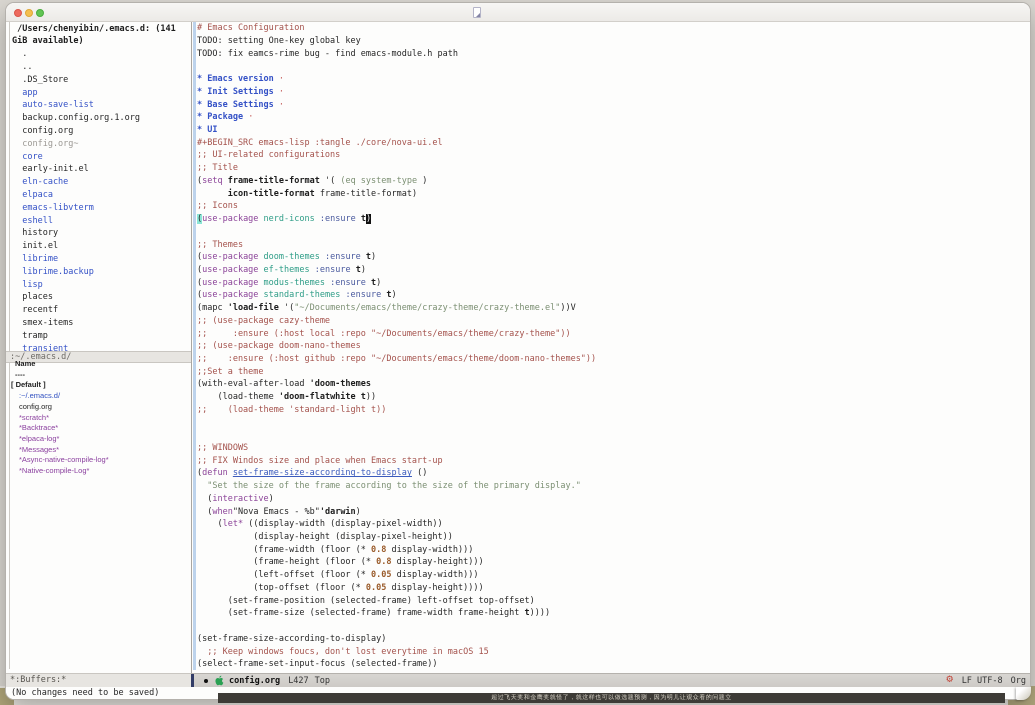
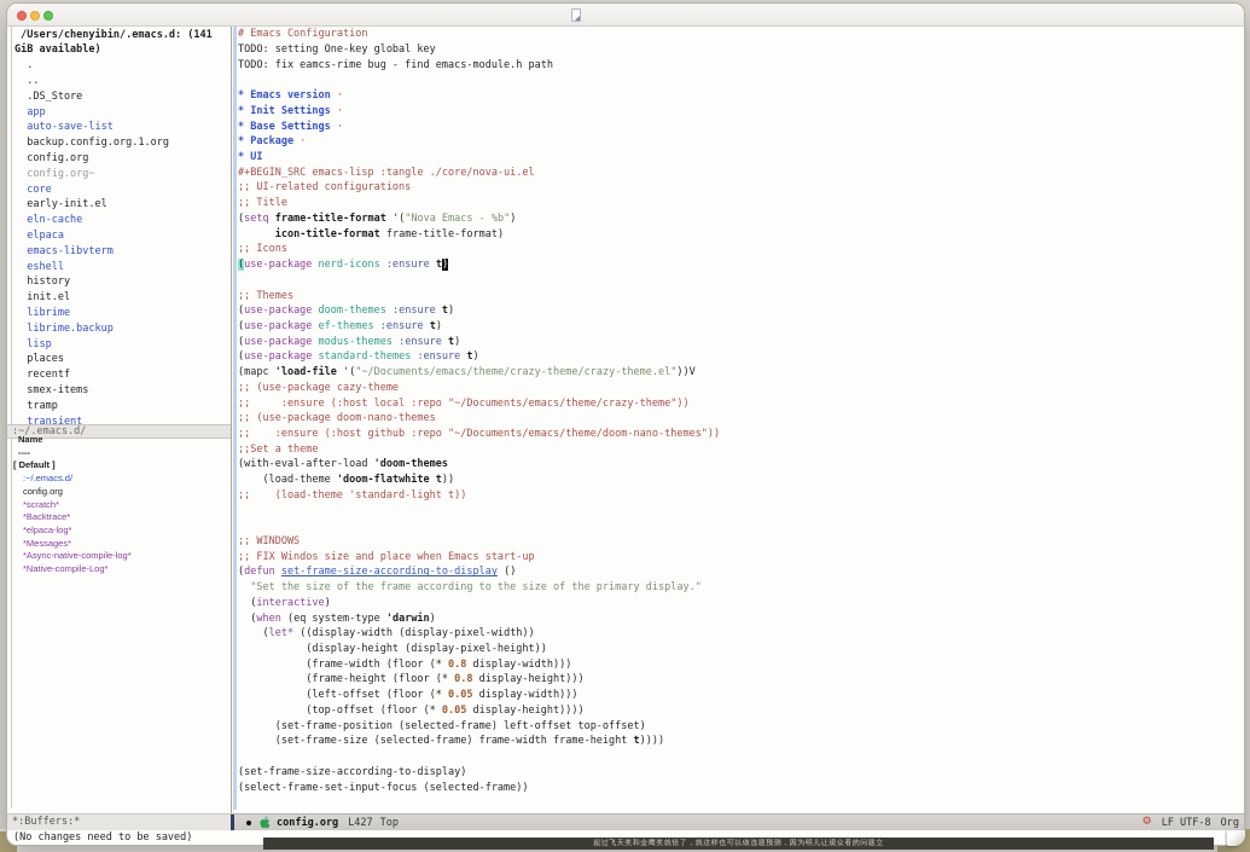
  /Users/chenyibin/.emacs.d: (141
  GiB available)
  .
  ..
  .DS_Store
  app
  auto-save-list
  backup.config.org.1.org
  config.org
  config.org~
  core
  early-init.el
  eln-cache
  elpaca
  emacs-libvterm
  eshell
  history
  init.el
  librime
  librime.backup
  lisp
  places
  recentf
  smex-items
  tramp
  transient
  :~/.emacs.d/
  Name
  ----
  [ Default ]
  :~/.emacs.d/
  config.org
  *scratch*
  *Backtrace*
  *elpaca-log*
  *Messages*
  *Async-native-compile-log*
  *Native-compile-Log*
  *:Buffers:*
  # Emacs Configuration
  TODO: setting One-key global key
  TODO: fix eamcs-rime bug - find emacs-module.h path
  * Emacs version ·
  * Init Settings ·
  * Base Settings ·
  * Package ·
  * UI
  #+BEGIN_SRC emacs-lisp :tangle ./core/nova-ui.el
  ;; UI-related configurations
  ;; Title
- (setq frame-title-format '( (eq system-type )
+ (setq frame-title-format '("Nova Emacs - %b")
  icon-title-format frame-title-format)
  ;; Icons
  (use-package nerd-icons :ensure t)
  ;; Themes
  (use-package doom-themes :ensure t)
  (use-package ef-themes :ensure t)
  (use-package modus-themes :ensure t)
  (use-package standard-themes :ensure t)
  (mapc 'load-file '("~/Documents/emacs/theme/crazy-theme/crazy-theme.el"))V
  ;; (use-package cazy-theme
  ;; :ensure (:host local :repo "~/Documents/emacs/theme/crazy-theme"))
  ;; (use-package doom-nano-themes
  ;; :ensure (:host github :repo "~/Documents/emacs/theme/doom-nano-themes"))
  ;;Set a theme
  (with-eval-after-load 'doom-themes
  (load-theme 'doom-flatwhite t))
  ;; (load-theme 'standard-light t))
  ;; WINDOWS
  ;; FIX Windos size and place when Emacs start-up
  (defun set-frame-size-according-to-display ()
  "Set the size of the frame according to the size of the primary display."
  (interactive)
- (when"Nova Emacs - %b"'darwin)
+ (when (eq system-type 'darwin)
  (let* ((display-width (display-pixel-width))
  (display-height (display-pixel-height))
  (frame-width (floor (* 0.8 display-width)))
  (frame-height (floor (* 0.8 display-height)))
  (left-offset (floor (* 0.05 display-width)))
  (top-offset (floor (* 0.05 display-height))))
  (set-frame-position (selected-frame) left-offset top-offset)
  (set-frame-size (selected-frame) frame-width frame-height t))))
  (set-frame-size-according-to-display)
- ;; Keep windows foucs, don't lost everytime in macOS 15
  (select-frame-set-input-focus (selected-frame))
  config.org
  L427
  Top
  ⚙
  LF UTF-8
  Org
  (No changes need to be saved)
